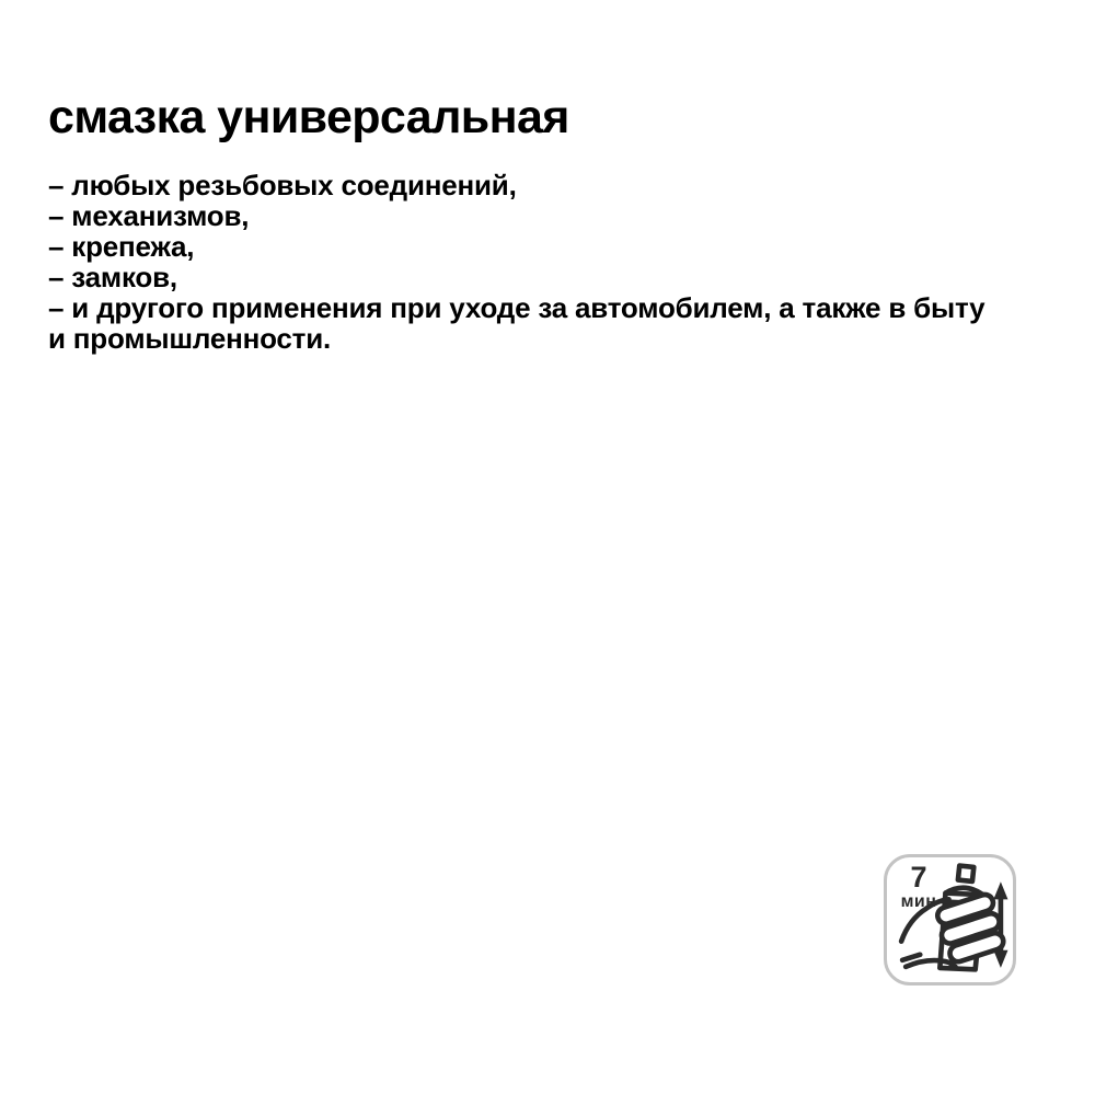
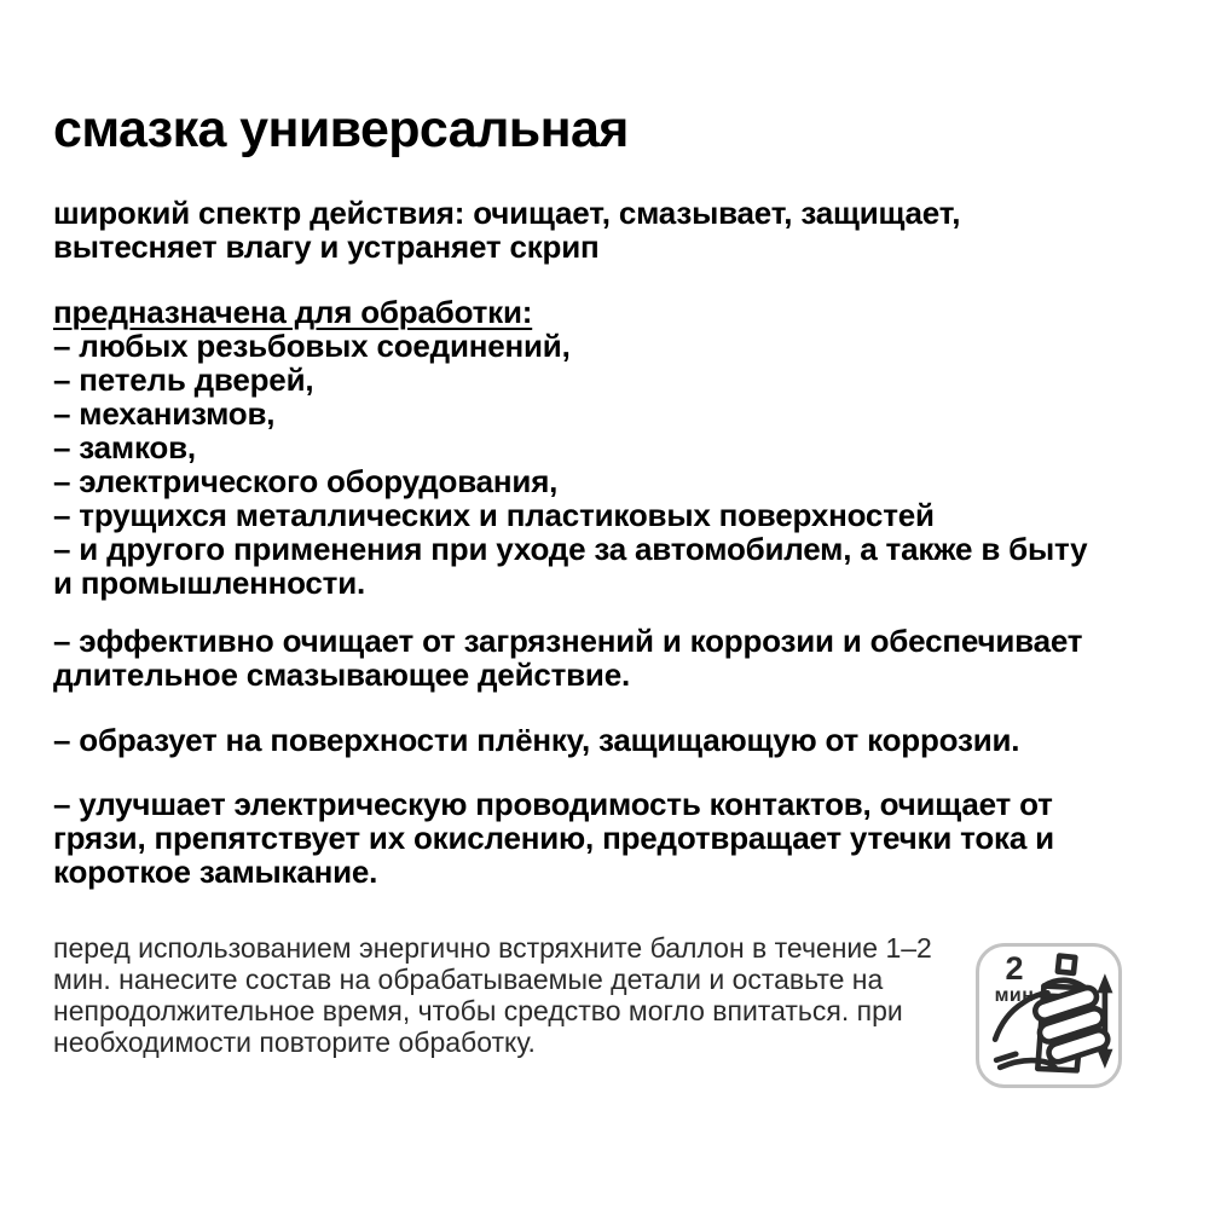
  смазка универсальная
+ широкий спектр действия: очищает, смазывает, защищает,
+ вытесняет влагу и устраняет скрип
+ предназначена для обработки:
  – любых резьбовых соединений,
+ – петель дверей,
  – механизмов,
- – крепежа,
  – замков,
+ – электрического оборудования,
+ – трущихся металлических и пластиковых поверхностей
  – и другого применения при уходе за автомобилем, а также в быту
  и промышленности.
+ – эффективно очищает от загрязнений и коррозии и обеспечивает
+ длительное смазывающее действие.
+ – образует на поверхности плёнку, защищающую от коррозии.
+ – улучшает электрическую проводимость контактов, очищает от
+ грязи, препятствует их окислению, предотвращает утечки тока и
+ короткое замыкание.
+ перед использованием энергично встряхните баллон в течение 1–2
+ мин. нанесите состав на обрабатываемые детали и оставьте на
+ непродолжительное время, чтобы средство могло впитаться. при
+ необходимости повторите обработку.
- 7
+ 2
  мин
